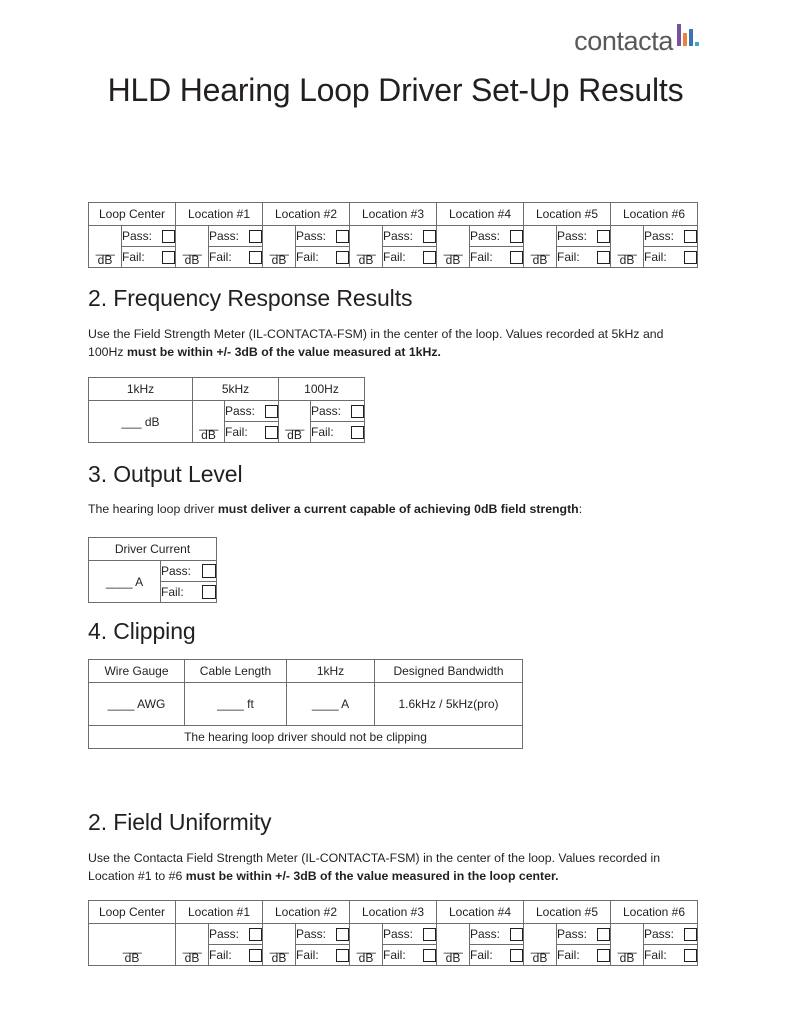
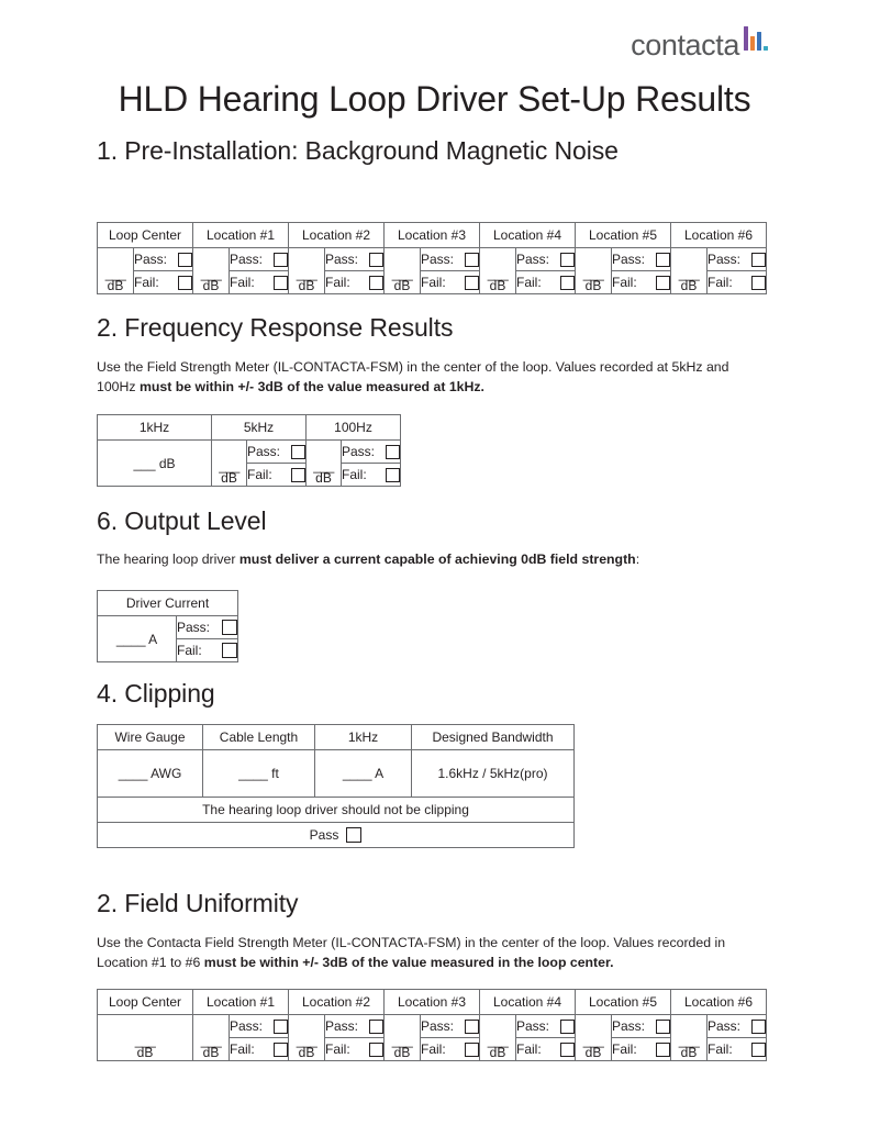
  contacta
  HLD Hearing Loop Driver Set-Up Results
+ 1. Pre-Installation: Background Magnetic Noise
  Loop Center	Location #1	Location #2	Location #3	Location #4	Location #5	Location #6
  ___ dB	Pass:	___ dB	Pass:	___ dB	Pass:	___ dB	Pass:	___ dB	Pass:	___ dB	Pass:	___ dB	Pass:
  Fail:	Fail:	Fail:	Fail:	Fail:	Fail:	Fail:
  2. Frequency Response Results
  Use the Field Strength Meter (IL-CONTACTA-FSM) in the center of the loop. Values recorded at 5kHz and 100Hz must be within +/- 3dB of the value measured at 1kHz.
  1kHz	5kHz	100Hz
  ___ dB	___ dB	Pass:	___ dB	Pass:
  Fail:	Fail:
- 3. Output Level
+ 6. Output Level
  The hearing loop driver must deliver a current capable of achieving 0dB field strength:
  Driver Current
  ____ A	Pass:
  Fail:
  4. Clipping
  Wire Gauge	Cable Length	1kHz	Designed Bandwidth
  ____ AWG	____ ft	____ A	1.6kHz / 5kHz(pro)
  The hearing loop driver should not be clipping
+ Pass
  2. Field Uniformity
  Use the Contacta Field Strength Meter (IL-CONTACTA-FSM) in the center of the loop. Values recorded in Location #1 to #6 must be within +/- 3dB of the value measured in the loop center.
  Loop Center	Location #1	Location #2	Location #3	Location #4	Location #5	Location #6
  ___ dB	___ dB	Pass:	___ dB	Pass:	___ dB	Pass:	___ dB	Pass:	___ dB	Pass:	___ dB	Pass:
  Fail:	Fail:	Fail:	Fail:	Fail:	Fail:
